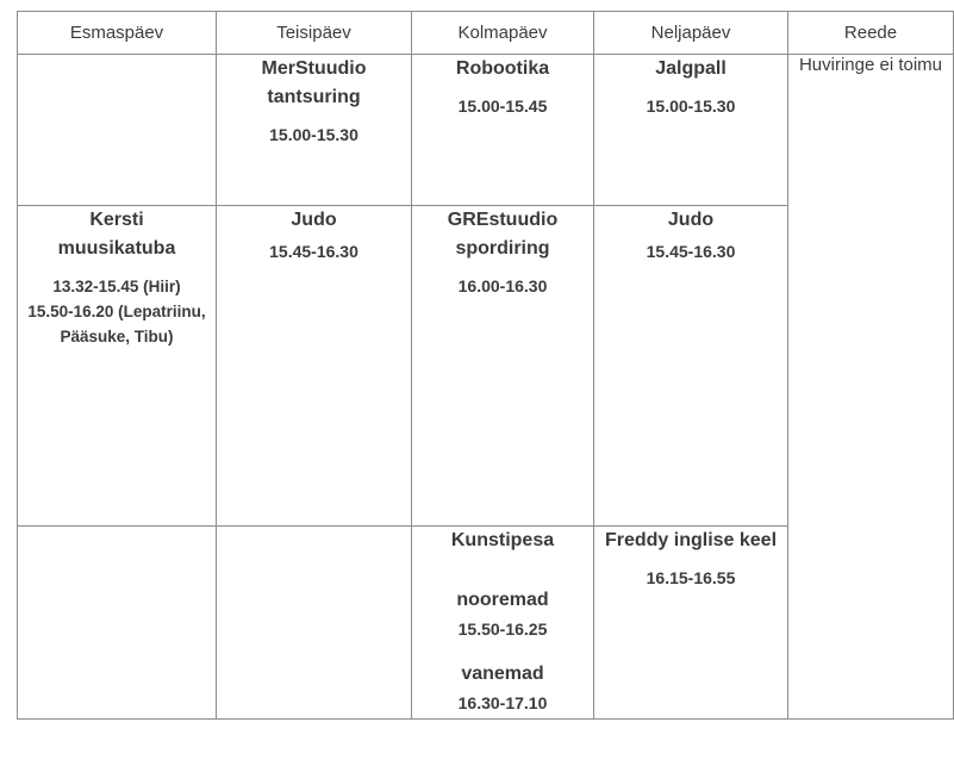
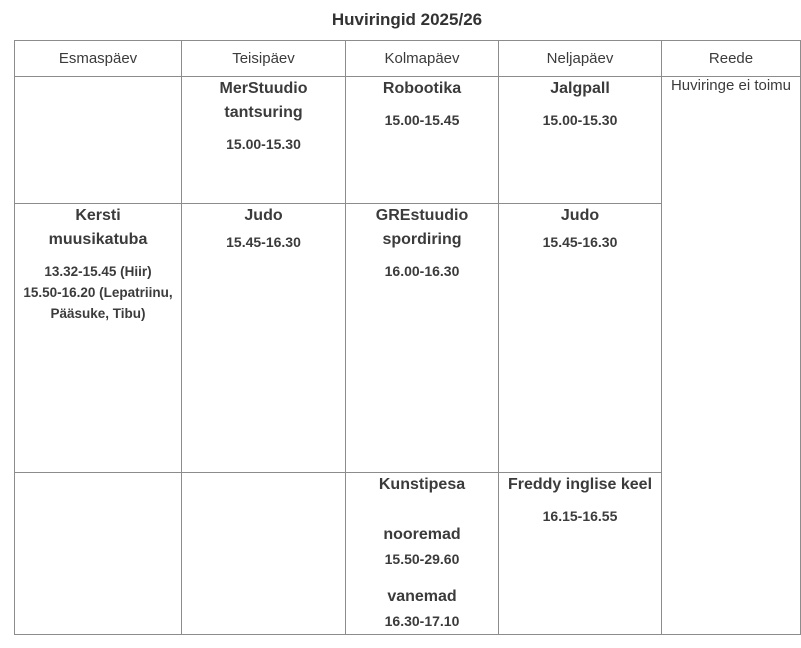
+ Huviringid 2025/26
  Esmaspäev	Teisipäev	Kolmapäev	Neljapäev	Reede
  	MerStuudio tantsuring 15.00-15.30	Robootika 15.00-15.45	Jalgpall 15.00-15.30	Huviringe ei toimu
  Kersti muusikatuba 13.32-15.45 (Hiir) 15.50-16.20 (Lepatriinu, Pääsuke, Tibu)	Judo 15.45-16.30	GREstuudio spordiring 16.00-16.30	Judo 15.45-16.30
- 		Kunstipesa nooremad 15.50-16.25 vanemad 16.30-17.10	Freddy inglise keel 16.15-16.55
+ 		Kunstipesa nooremad 15.50-29.60 vanemad 16.30-17.10	Freddy inglise keel 16.15-16.55
